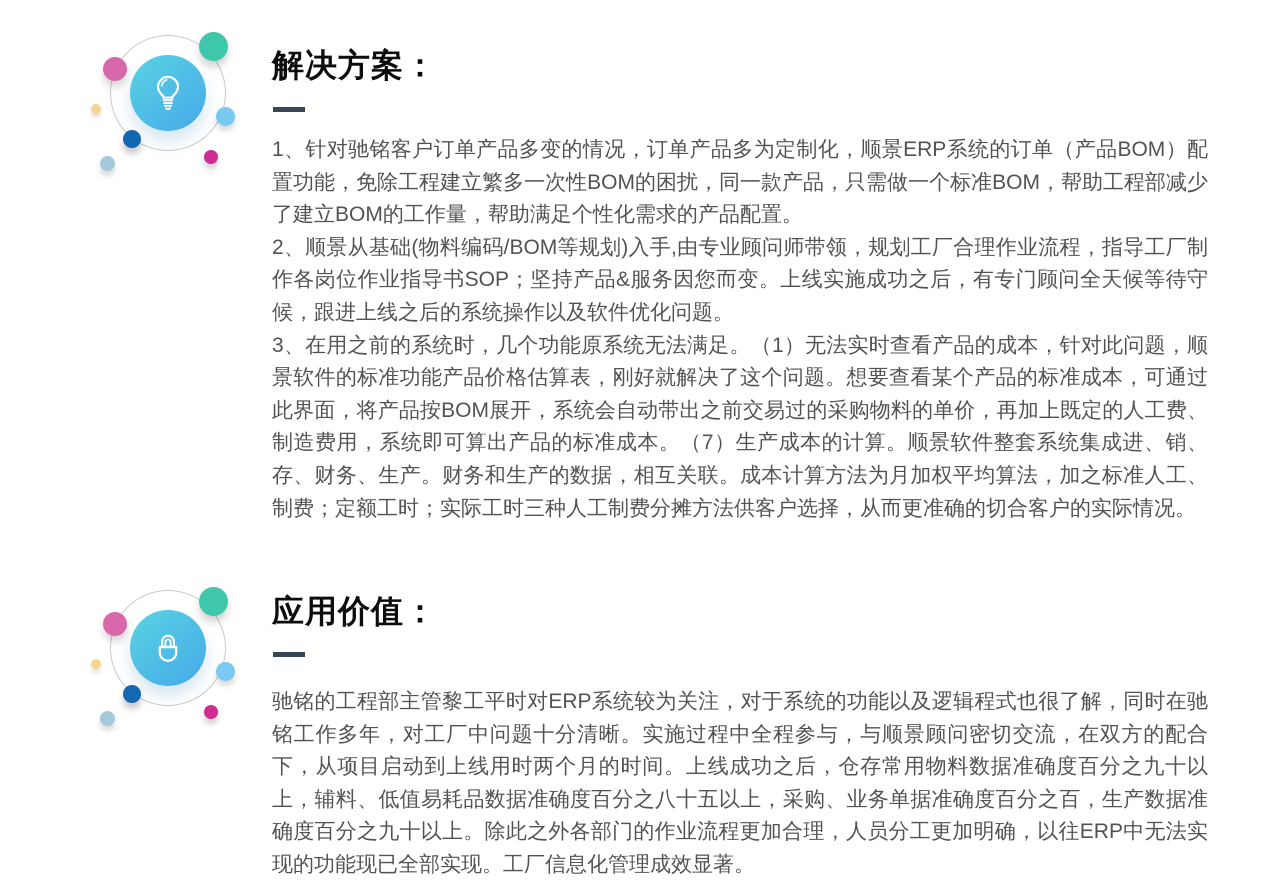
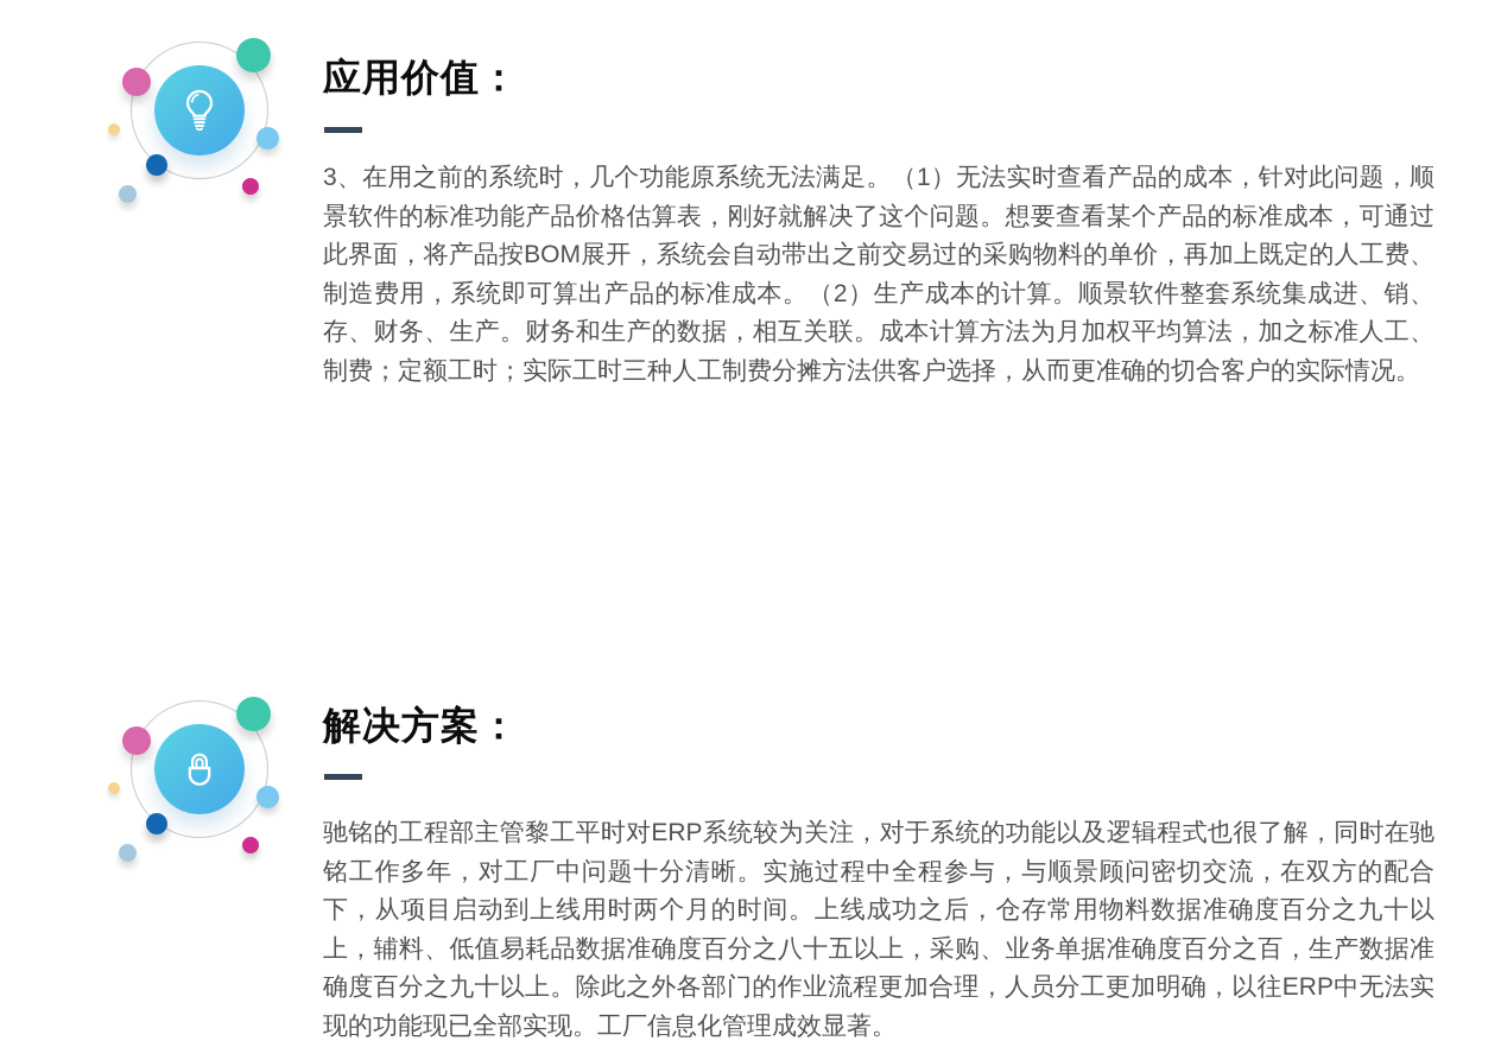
- 解决方案：
+ 应用价值：
- 1、针对驰铭客户订单产品多变的情况，订单产品多为定制化，顺景ERP系统的订单（产品BOM）配置功能，免除工程建立繁多一次性BOM的困扰，同一款产品，只需做一个标准BOM，帮助工程部减少了建立BOM的工作量，帮助满足个性化需求的产品配置。
- 2、顺景从基础(物料编码/BOM等规划)入手,由专业顾问师带领，规划工厂合理作业流程，指导工厂制作各岗位作业指导书SOP；坚持产品&服务因您而变。上线实施成功之后，有专门顾问全天候等待守候，跟进上线之后的系统操作以及软件优化问题。
- 3、在用之前的系统时，几个功能原系统无法满足。（1）无法实时查看产品的成本，针对此问题，顺景软件的标准功能产品价格估算表，刚好就解决了这个问题。想要查看某个产品的标准成本，可通过此界面，将产品按BOM展开，系统会自动带出之前交易过的采购物料的单价，再加上既定的人工费、制造费用，系统即可算出产品的标准成本。（7）生产成本的计算。顺景软件整套系统集成进、销、存、财务、生产。财务和生产的数据，相互关联。成本计算方法为月加权平均算法，加之标准人工、制费；定额工时；实际工时三种人工制费分摊方法供客户选择，从而更准确的切合客户的实际情况。
+ 3、在用之前的系统时，几个功能原系统无法满足。（1）无法实时查看产品的成本，针对此问题，顺景软件的标准功能产品价格估算表，刚好就解决了这个问题。想要查看某个产品的标准成本，可通过此界面，将产品按BOM展开，系统会自动带出之前交易过的采购物料的单价，再加上既定的人工费、制造费用，系统即可算出产品的标准成本。（2）生产成本的计算。顺景软件整套系统集成进、销、存、财务、生产。财务和生产的数据，相互关联。成本计算方法为月加权平均算法，加之标准人工、制费；定额工时；实际工时三种人工制费分摊方法供客户选择，从而更准确的切合客户的实际情况。
- 应用价值：
+ 解决方案：
  驰铭的工程部主管黎工平时对ERP系统较为关注，对于系统的功能以及逻辑程式也很了解，同时在驰铭工作多年，对工厂中问题十分清晰。实施过程中全程参与，与顺景顾问密切交流，在双方的配合下，从项目启动到上线用时两个月的时间。上线成功之后，仓存常用物料数据准确度百分之九十以上，辅料、低值易耗品数据准确度百分之八十五以上，采购、业务单据准确度百分之百，生产数据准确度百分之九十以上。除此之外各部门的作业流程更加合理，人员分工更加明确，以往ERP中无法实现的功能现已全部实现。工厂信息化管理成效显著。
